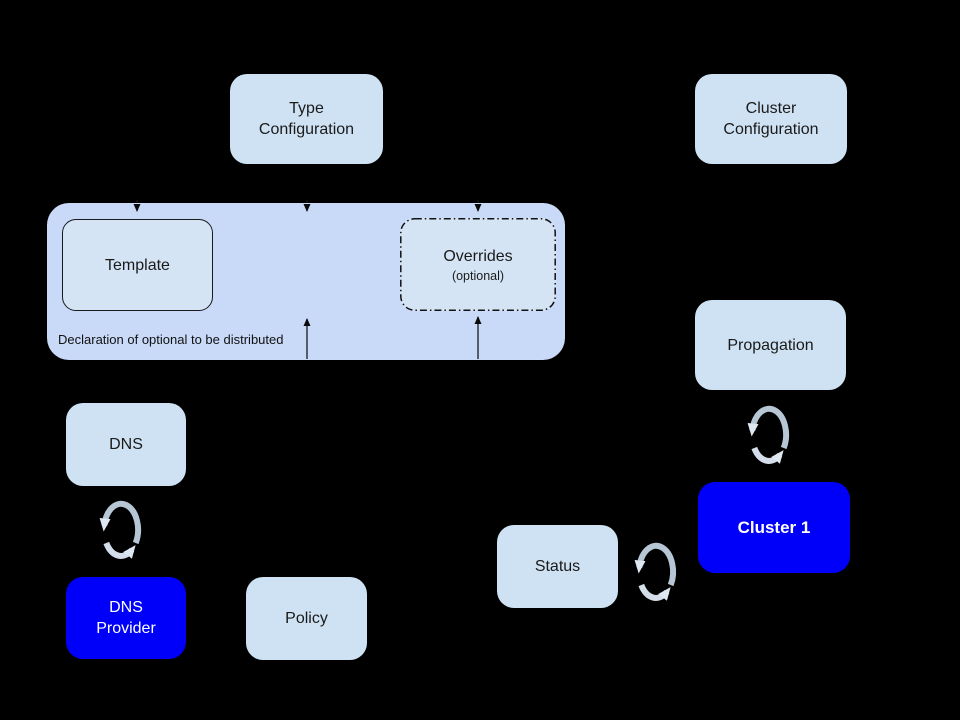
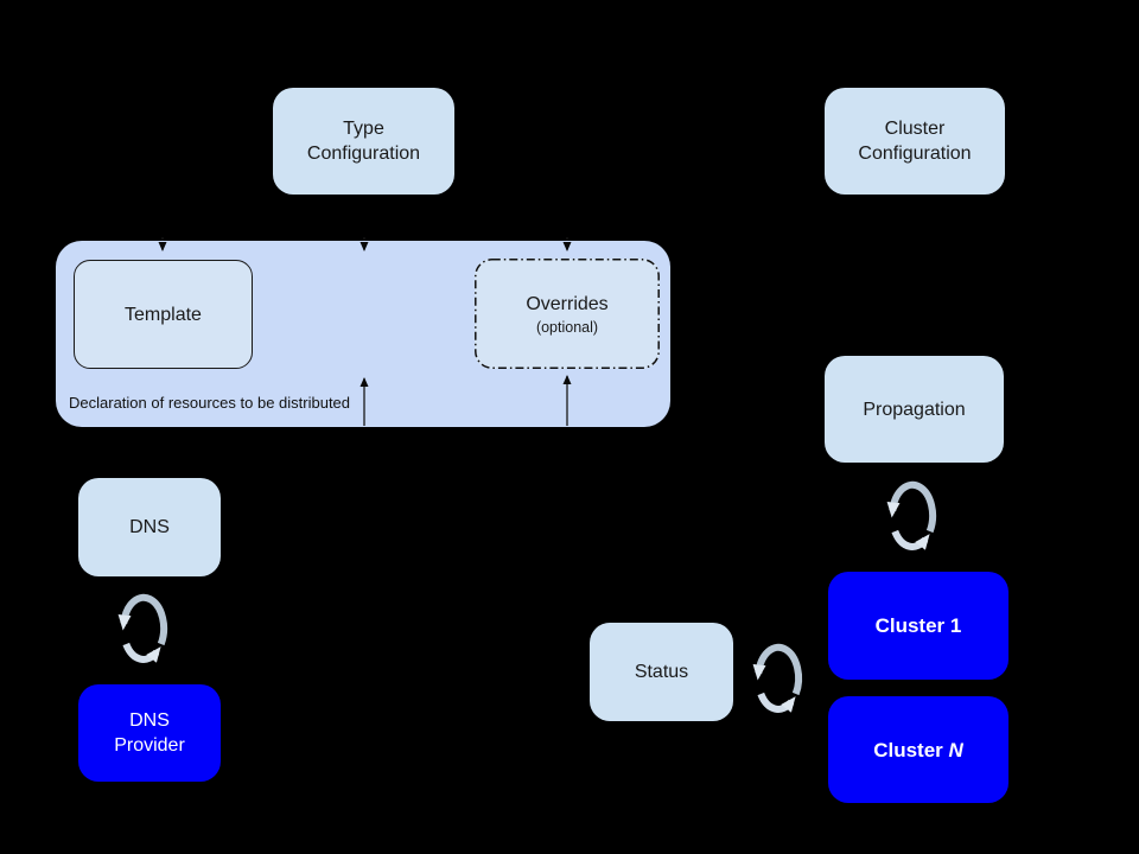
  Type
  Configuration
  Cluster
  Configuration
  Template
  Overrides
  (optional)
- Declaration of optional to be distributed
+ Declaration of resources to be distributed
  Propagation
  DNS
  DNS
  Provider
- Policy
  Status
  Cluster 1
+ Cluster N
